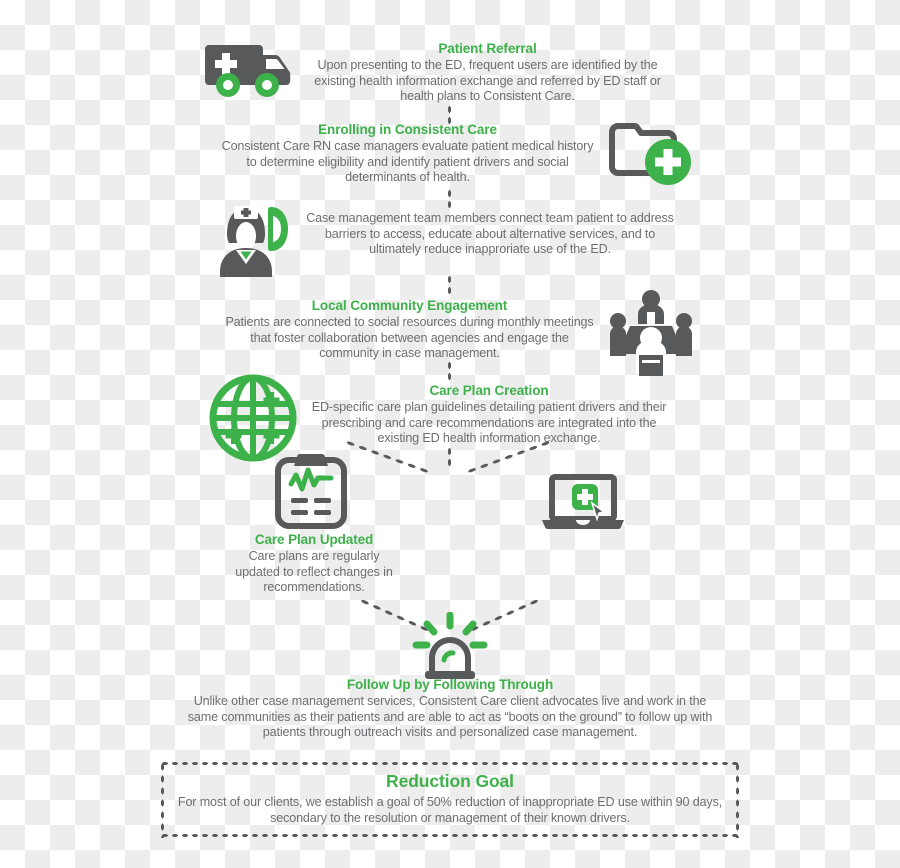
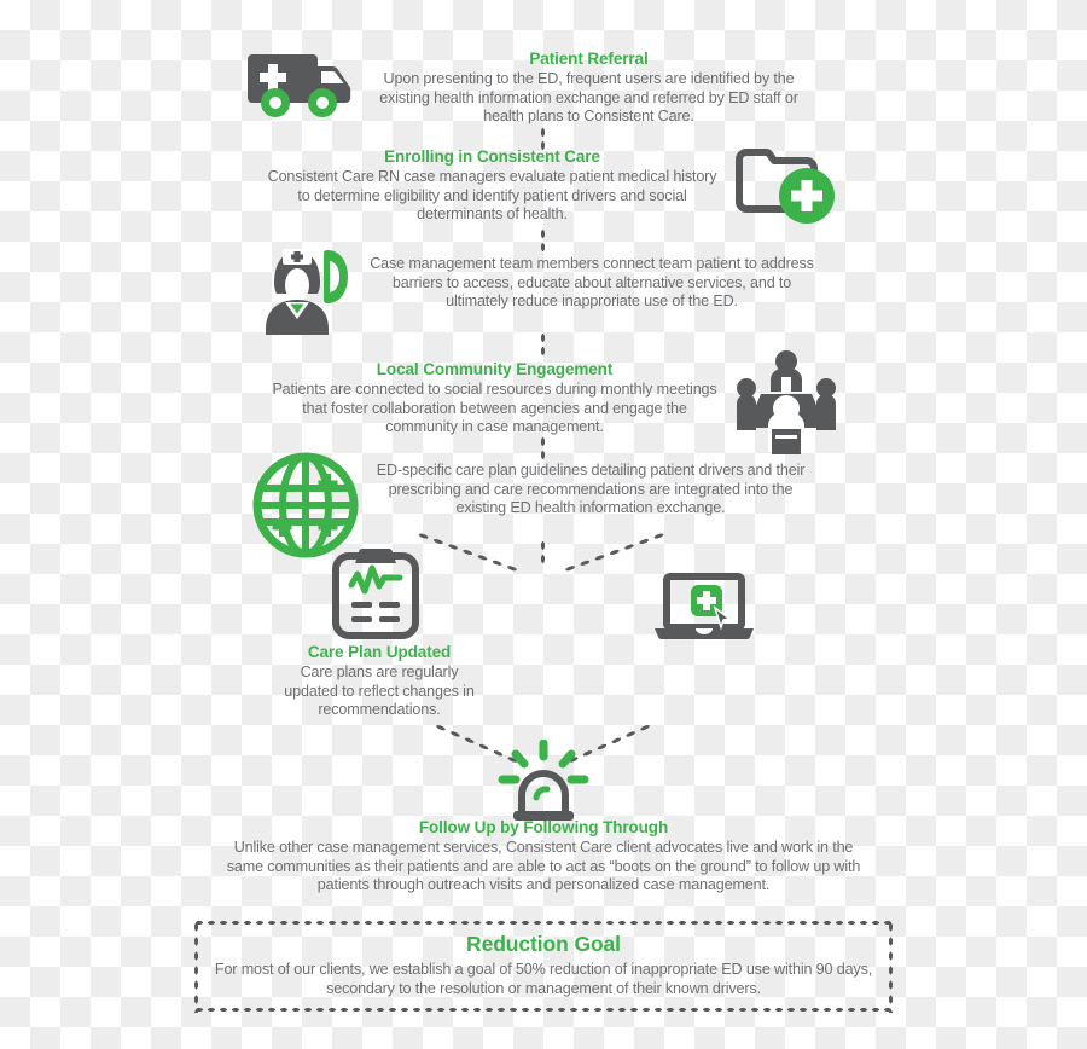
  Patient Referral
  Upon presenting to the ED, frequent users are identified by the existing health information exchange and referred by ED staff or health plans to Consistent Care.
  Enrolling in Consistent Care
  Consistent Care RN case managers evaluate patient medical history to determine eligibility and identify patient drivers and social determinants of health.
  Case management team members connect team patient to address barriers to access, educate about alternative services, and to ultimately reduce inapproriate use of the ED.
  Local Community Engagement
  Patients are connected to social resources during monthly meetings that foster collaboration between agencies and engage the community in case management.
- Care Plan Creation
  ED-specific care plan guidelines detailing patient drivers and their prescribing and care recommendations are integrated into the existing ED health information exchange.
  Care Plan Updated
  Care plans are regularly updated to reflect changes in recommendations.
  Follow Up by Following Through
  Unlike other case management services, Consistent Care client advocates live and work in the same communities as their patients and are able to act as “boots on the ground” to follow up with patients through outreach visits and personalized case management.
  Reduction Goal
  For most of our clients, we establish a goal of 50% reduction of inappropriate ED use within 90 days, secondary to the resolution or management of their known drivers.
